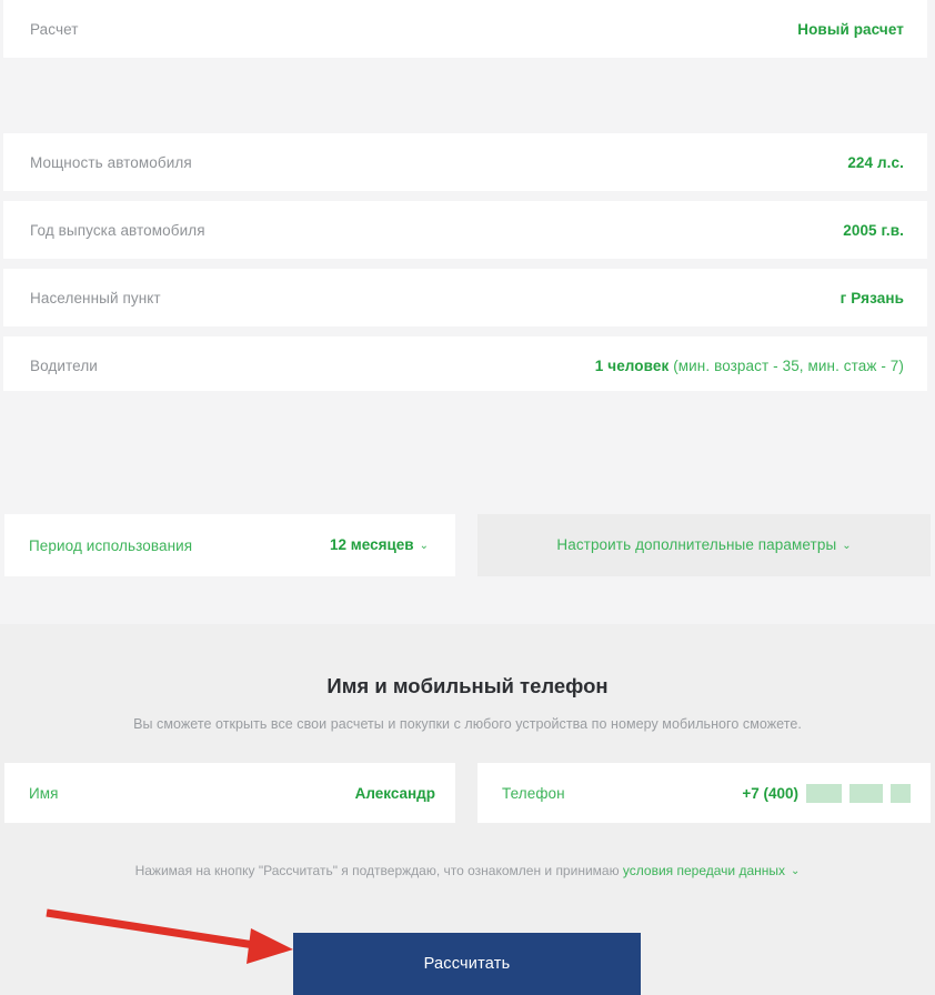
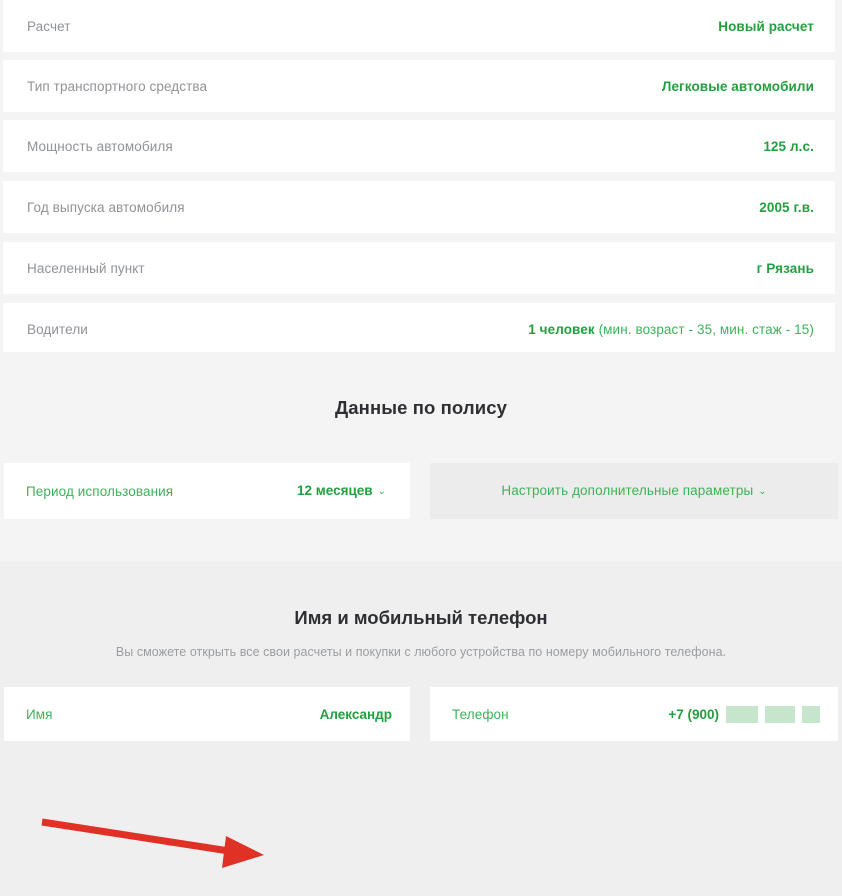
  Расчет
  Новый расчет
+ Тип транспортного средства
+ Легковые автомобили
  Мощность автомобиля
- 224 л.с.
+ 125 л.с.
  Год выпуска автомобиля
  2005 г.в.
  Населенный пункт
  г Рязань
  Водители
- 1 человек (мин. возраст - 35, мин. стаж - 7)
+ 1 человек (мин. возраст - 35, мин. стаж - 15)
+ Данные по полису
  Период использования
  12 месяцев ⌄
  Настроить дополнительные параметры ⌄
  Имя и мобильный телефон
- Вы сможете открыть все свои расчеты и покупки с любого устройства по номеру мобильного сможете.
+ Вы сможете открыть все свои расчеты и покупки с любого устройства по номеру мобильного телефона.
  Имя
  Александр
  Телефон
- +7 (400)
+ +7 (900)
- Нажимая на кнопку "Рассчитать" я подтверждаю, что ознакомлен и принимаю условия передачи данных ⌄
- Рассчитать
